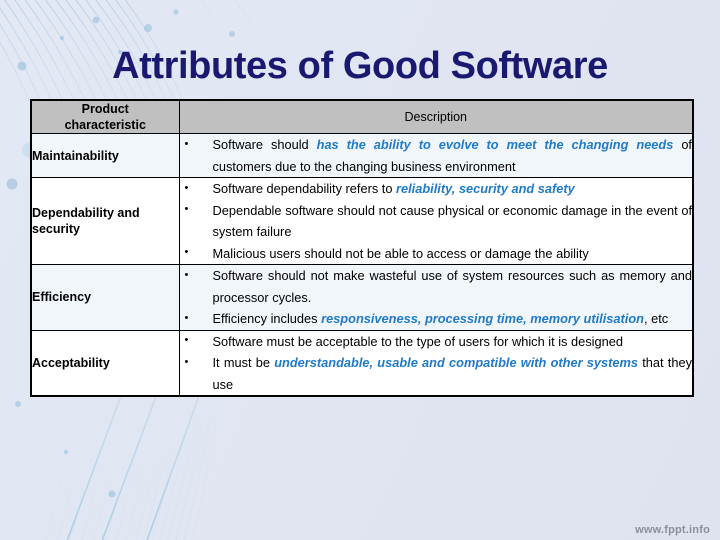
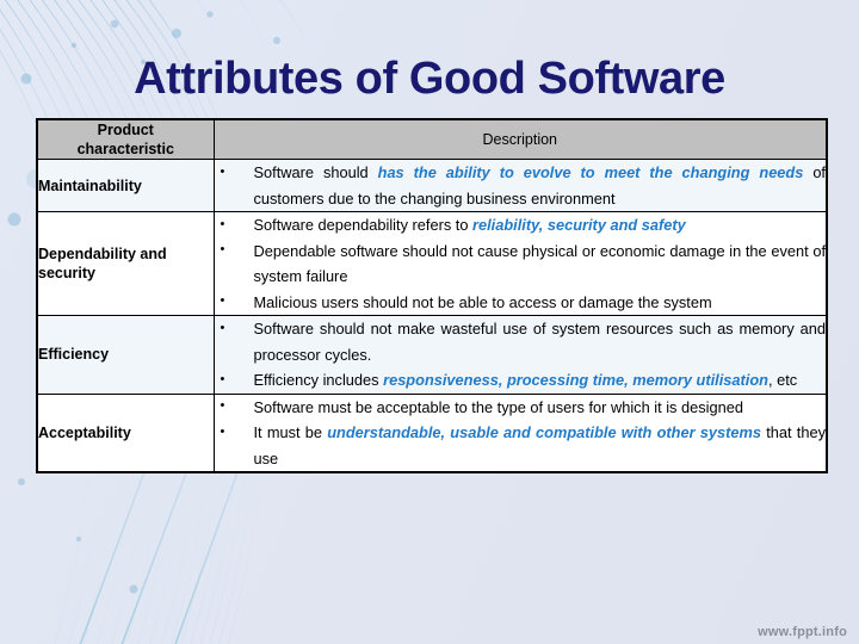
  Attributes of Good Software
  Product characteristic	Description
  Maintainability	Software should has the ability to evolve to meet the changing needs of customers due to the changing business environment
- Dependability and security	Software dependability refers to reliability, security and safetyDependable software should not cause physical or economic damage in the event of system failureMalicious users should not be able to access or damage the ability
+ Dependability and security	Software dependability refers to reliability, security and safetyDependable software should not cause physical or economic damage in the event of system failureMalicious users should not be able to access or damage the system
  Efficiency	Software should not make wasteful use of system resources such as memory and processor cycles.Efficiency includes responsiveness, processing time, memory utilisation, etc
  Acceptability	Software must be acceptable to the type of users for which it is designedIt must be understandable, usable and compatible with other systems that they use
  www.fppt.info
